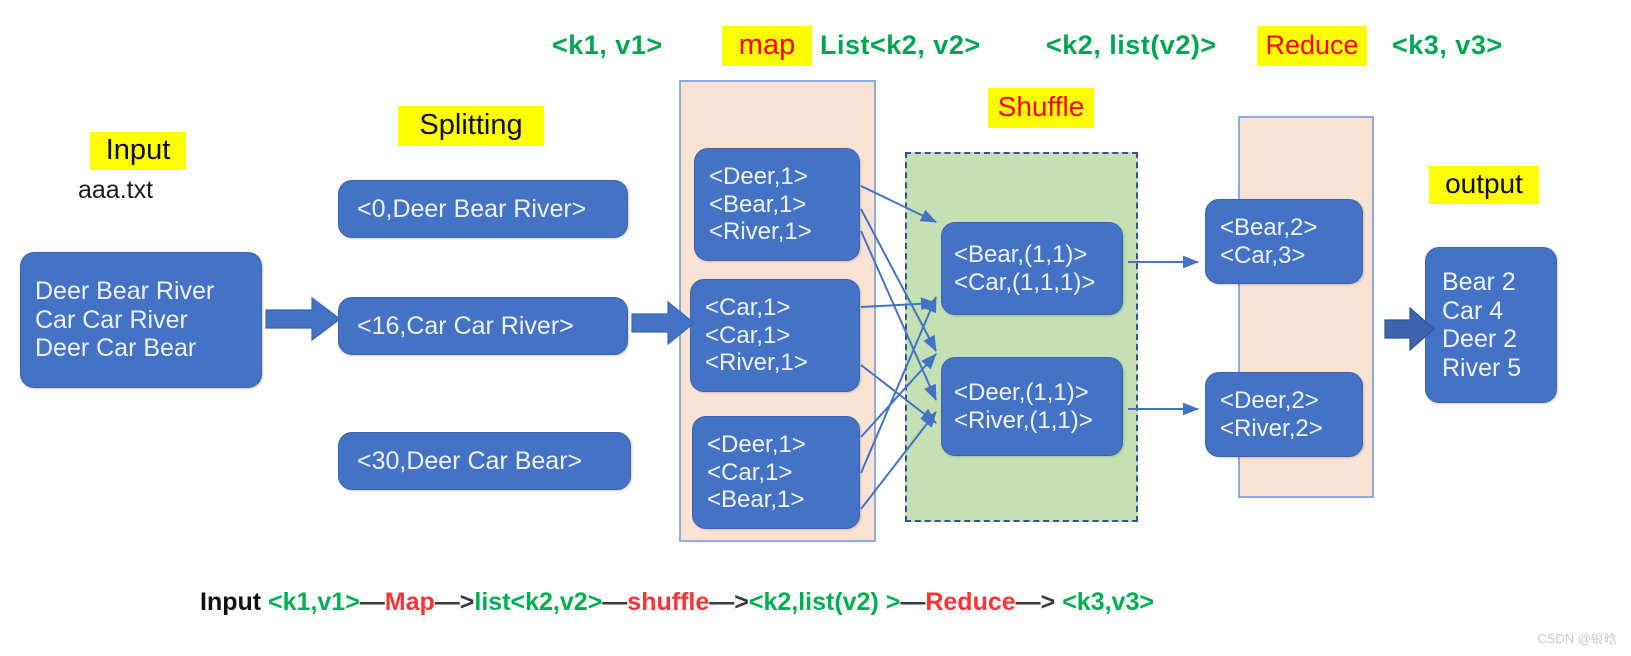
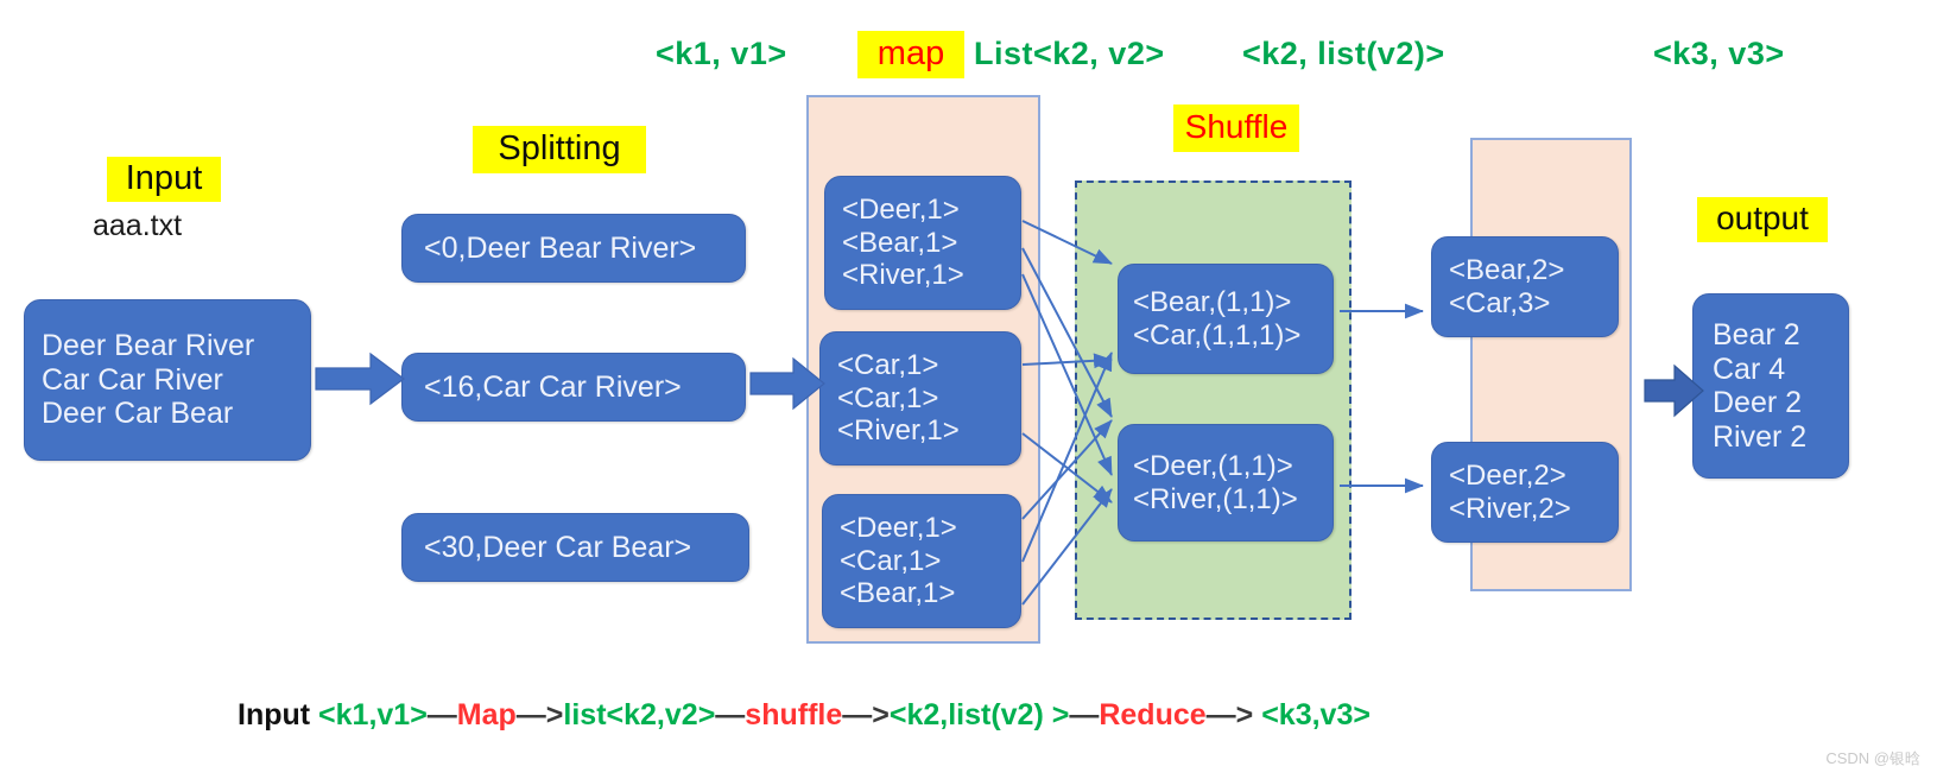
  <k1, v1>
  map
  List<k2, v2>
  <k2, list(v2)>
- Reduce
  <k3, v3>
  Input
  aaa.txt
  Splitting
  Shuffle
  output
  Deer Bear River
  Car Car River
  Deer Car Bear
  <0,Deer Bear River>
  <16,Car Car River>
  <30,Deer Car Bear>
  <Deer,1>
  <Bear,1>
  <River,1>
  <Car,1>
  <Car,1>
  <River,1>
  <Deer,1>
  <Car,1>
  <Bear,1>
  <Bear,(1,1)>
  <Car,(1,1,1)>
  <Deer,(1,1)>
  <River,(1,1)>
  <Bear,2>
  <Car,3>
  <Deer,2>
  <River,2>
  Bear 2
  Car 4
  Deer 2
- River 5
+ River 2
  Input <k1,v1>—Map—>list<k2,v2>—shuffle—><k2,list(v2) >—Reduce—> <k3,v3>
  CSDN @银晗
